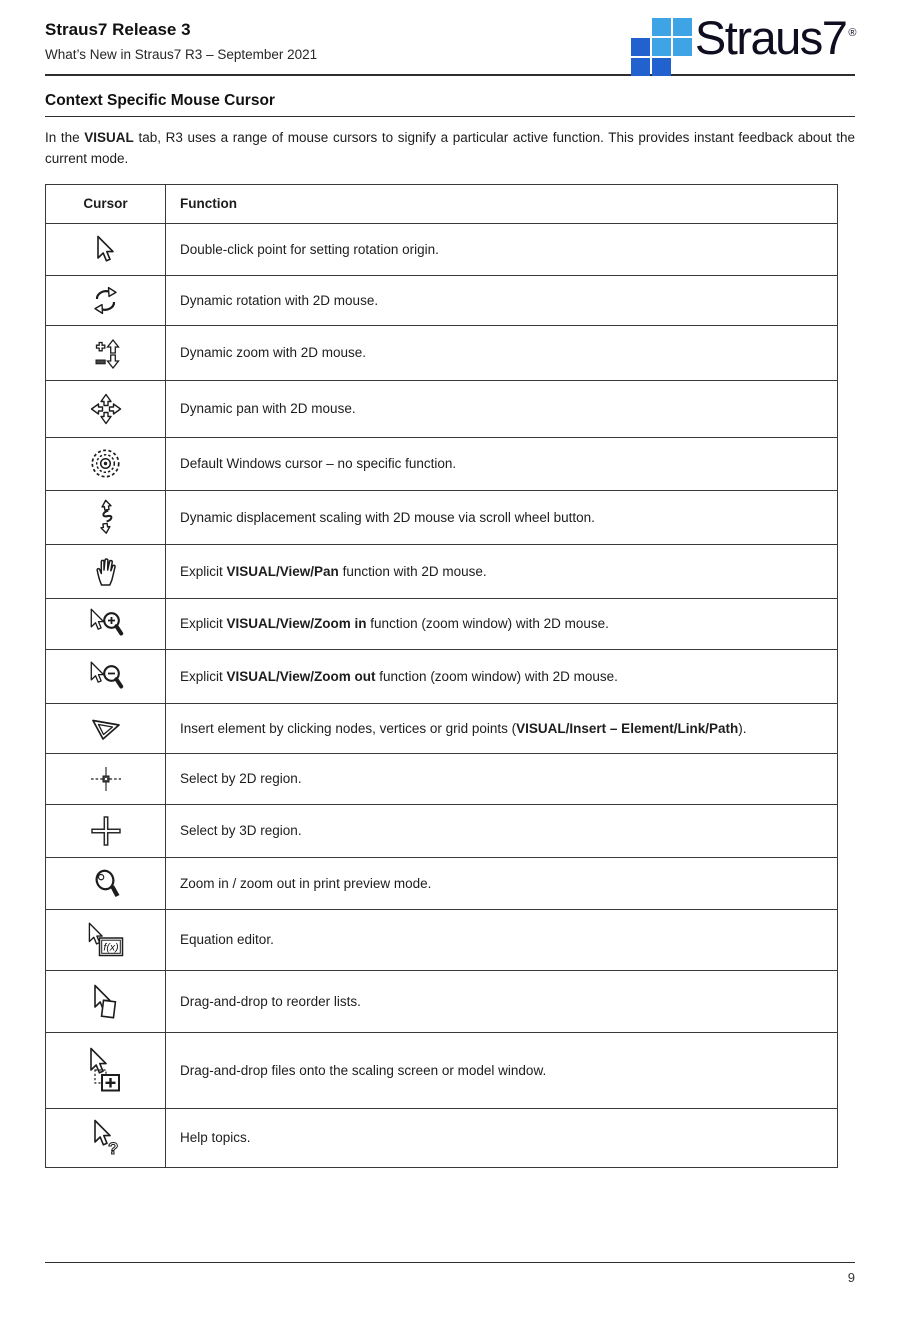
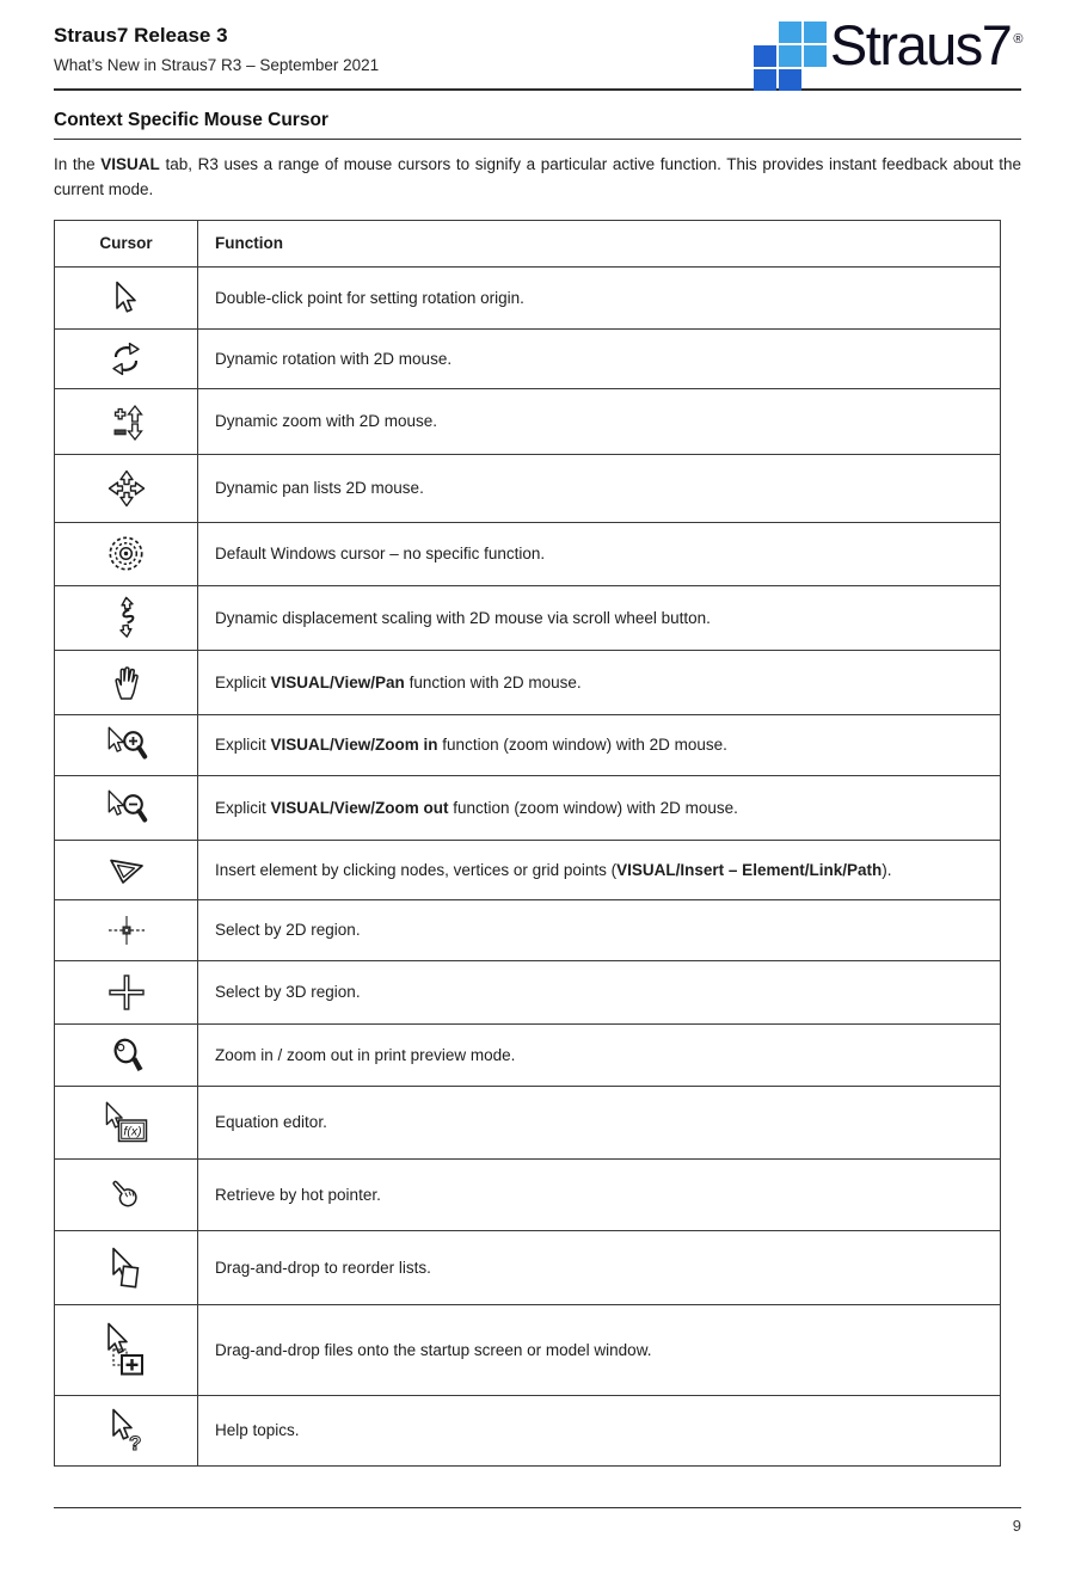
  Straus7 Release 3
  What’s New in Straus7 R3 – September 2021
  Straus7 ®
  Context Specific Mouse Cursor
  In the VISUAL tab, R3 uses a range of mouse cursors to signify a particular active function. This provides instant feedback about the current mode.
  Cursor	Function
  	Double-click point for setting rotation origin.
  	Dynamic rotation with 2D mouse.
  	Dynamic zoom with 2D mouse.
- 	Dynamic pan with 2D mouse.
+ 	Dynamic pan lists 2D mouse.
  	Default Windows cursor – no specific function.
  	Dynamic displacement scaling with 2D mouse via scroll wheel button.
  	Explicit VISUAL/View/Pan function with 2D mouse.
  	Explicit VISUAL/View/Zoom in function (zoom window) with 2D mouse.
  	Explicit VISUAL/View/Zoom out function (zoom window) with 2D mouse.
  	Insert element by clicking nodes, vertices or grid points (VISUAL/Insert – Element/Link/Path).
  	Select by 2D region.
  	Select by 3D region.
  	Zoom in / zoom out in print preview mode.
  f(x)	Equation editor.
+ 	Retrieve by hot pointer.
  	Drag-and-drop to reorder lists.
- 	Drag-and-drop files onto the scaling screen or model window.
+ 	Drag-and-drop files onto the startup screen or model window.
  ?	Help topics.
  9
